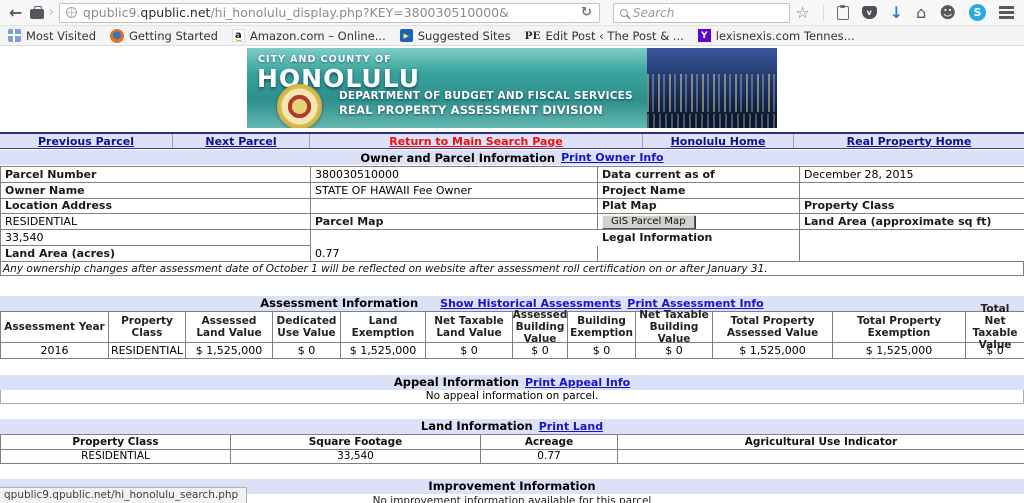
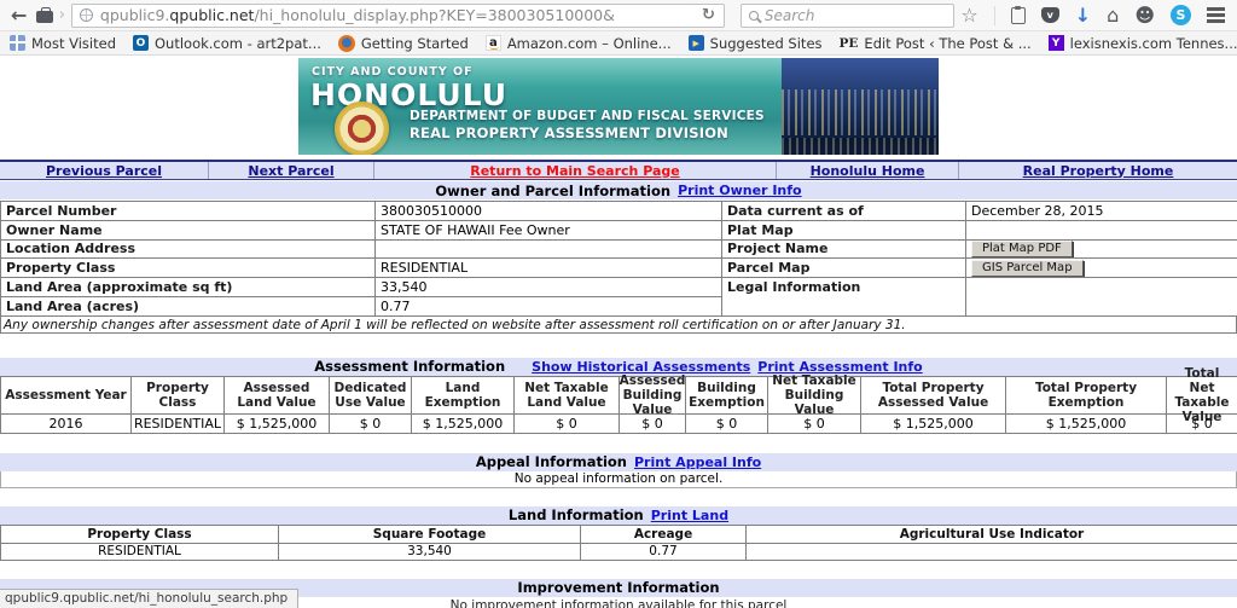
  ←
  ›
  qpublic9.qpublic.net/hi_honolulu_display.php?KEY=380030510000&
  ↻
  Search
  ☆
  v
  ↓
  ⌂
  ☻
  S
  Most Visited
+ O
+ Outlook.com - art2pat...
  Getting Started
  a
  Amazon.com – Online...
  ▶
  Suggested Sites
  PE
  Edit Post ‹ The Post & ...
  Y
  lexisnexis.com Tennes...
  CITY AND COUNTY OF
  HONOLULU
  DEPARTMENT OF BUDGET AND FISCAL SERVICES
  REAL PROPERTY ASSESSMENT DIVISION
  Previous Parcel
  Next Parcel
  Return to Main Search Page
  Honolulu Home
  Real Property Home
  Owner and Parcel Information
  Print Owner Info
  Parcel Number
  380030510000
  Data current as of
  December 28, 2015
  Owner Name
  STATE OF HAWAII Fee Owner
- Project Name
+ Plat Map
  Location Address
- Plat Map
+ Project Name
+ Plat Map PDF
  Property Class
  RESIDENTIAL
  Parcel Map
  GIS Parcel Map
  Land Area (approximate sq ft)
  33,540
  Legal Information
  Land Area (acres)
  0.77
- Any ownership changes after assessment date of October 1 will be reflected on website after assessment roll certification on or after January 31.
+ Any ownership changes after assessment date of April 1 will be reflected on website after assessment roll certification on or after January 31.
  Assessment Information
  Show Historical Assessments
  Print Assessment Info
  Assessment Year
  Property Class
  Assessed Land Value
  Dedicated Use Value
  Land Exemption
  Net Taxable Land Value
  Assessed Building Value
  Building Exemption
  Net Taxable Building Value
  Total Property Assessed Value
  Total Property Exemption
  Total Net Taxable
  2016
  RESIDENTIAL
  $ 1,525,000
  $ 0
  $ 1,525,000
  $ 0
  $ 0
  $ 0
  $ 0
  $ 1,525,000
  $ 1,525,000
  $ 0
  Appeal Information
  Print Appeal Info
  No appeal information on parcel.
  Land Information
  Print Land
  Property Class
  Square Footage
  Acreage
  Agricultural Use Indicator
  RESIDENTIAL
  33,540
  0.77
  Improvement Information
  No improvement information available for this parcel
  qpublic9.qpublic.net/hi_honolulu_search.php
